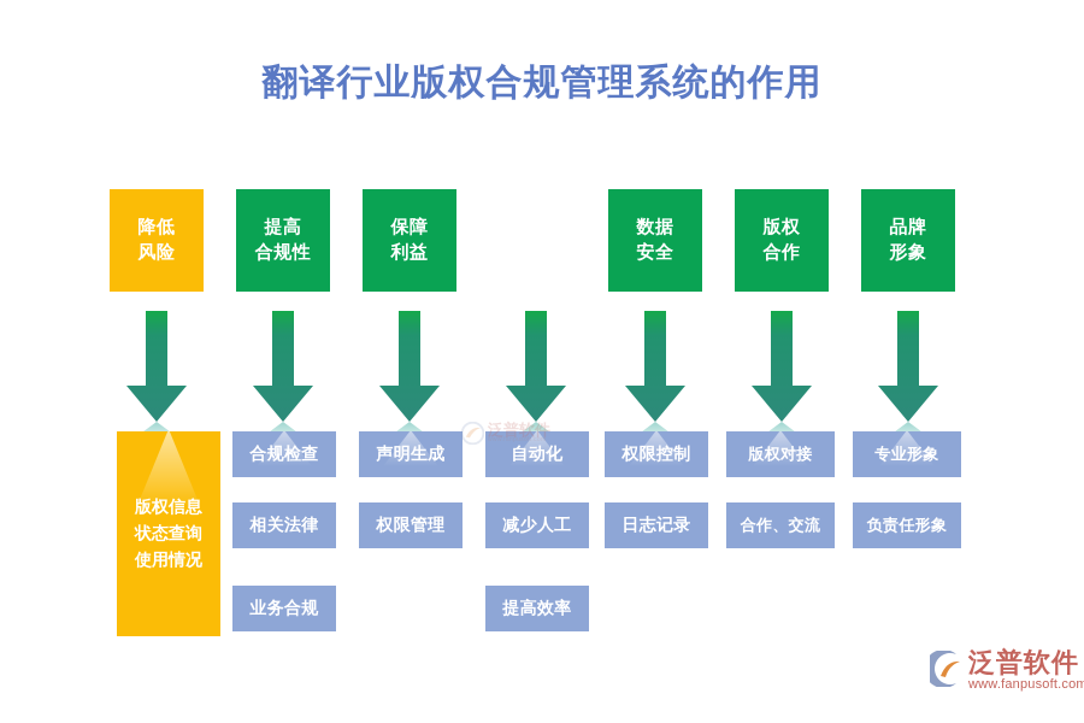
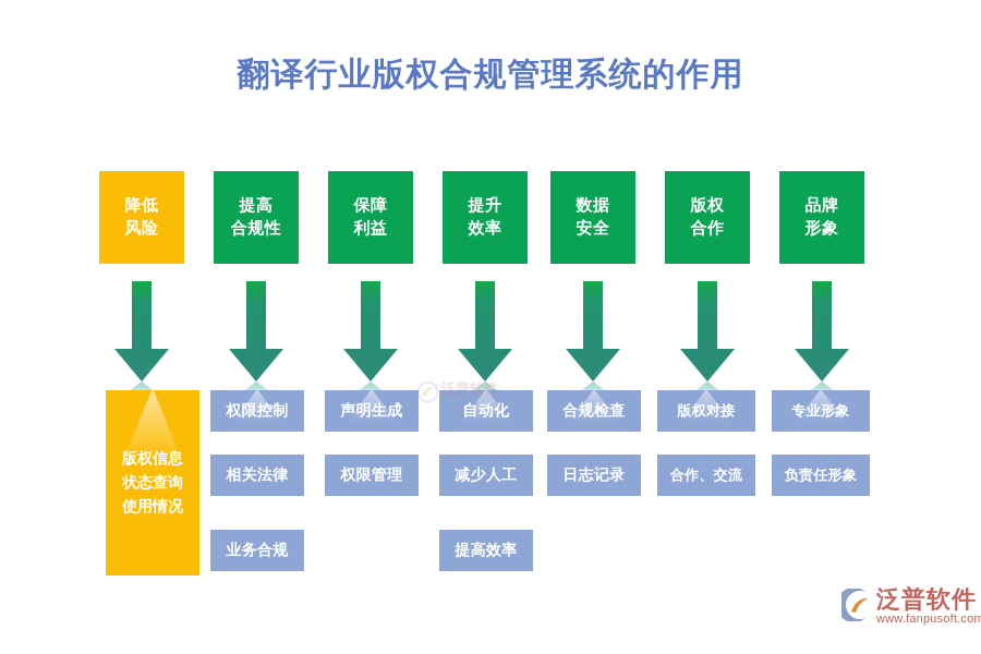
  翻译行业版权合规管理系统的作用
  降低
  风险
  版权信息
  状态查询
  使用情况
  提高
  合规性
- 合规检查
+ 权限控制
  相关法律
  业务合规
  保障
  利益
  声明生成
  权限管理
+ 提升
+ 效率
  自动化
  减少人工
  提高效率
  数据
  安全
- 权限控制
+ 合规检查
  日志记录
  版权
  合作
  版权对接
  合作、交流
  品牌
  形象
  专业形象
  负责任形象
  泛普软件
  泛普软件
  www.fanpusoft.com
